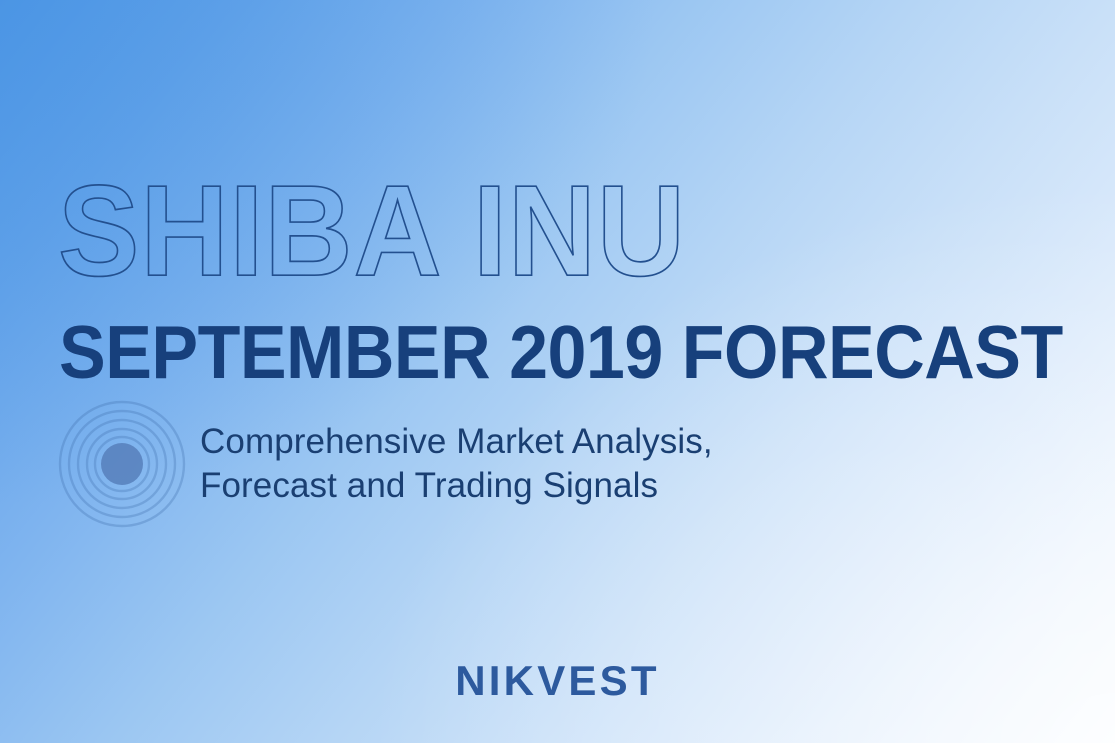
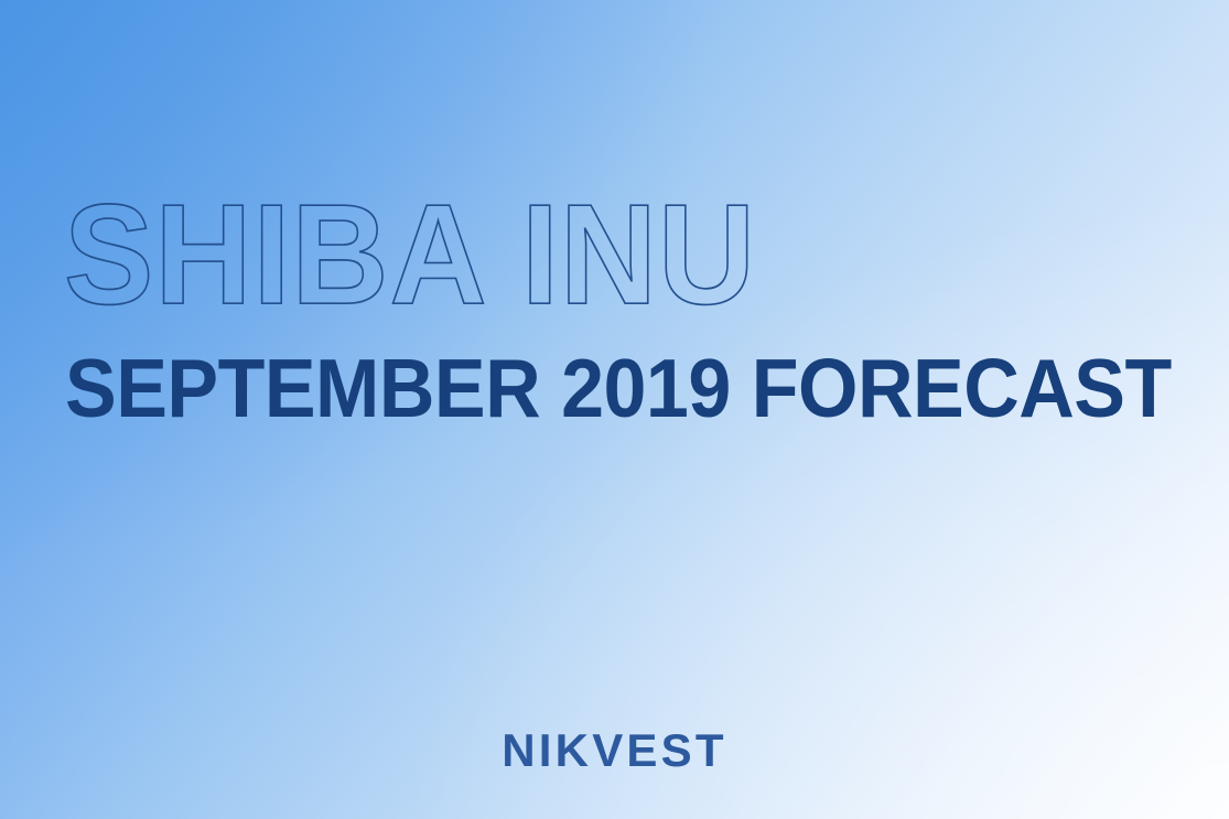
  SHIBA INU
  SEPTEMBER 2019 FORECAST
- Comprehensive Market Analysis,
- Forecast and Trading Signals
  NIKVEST
